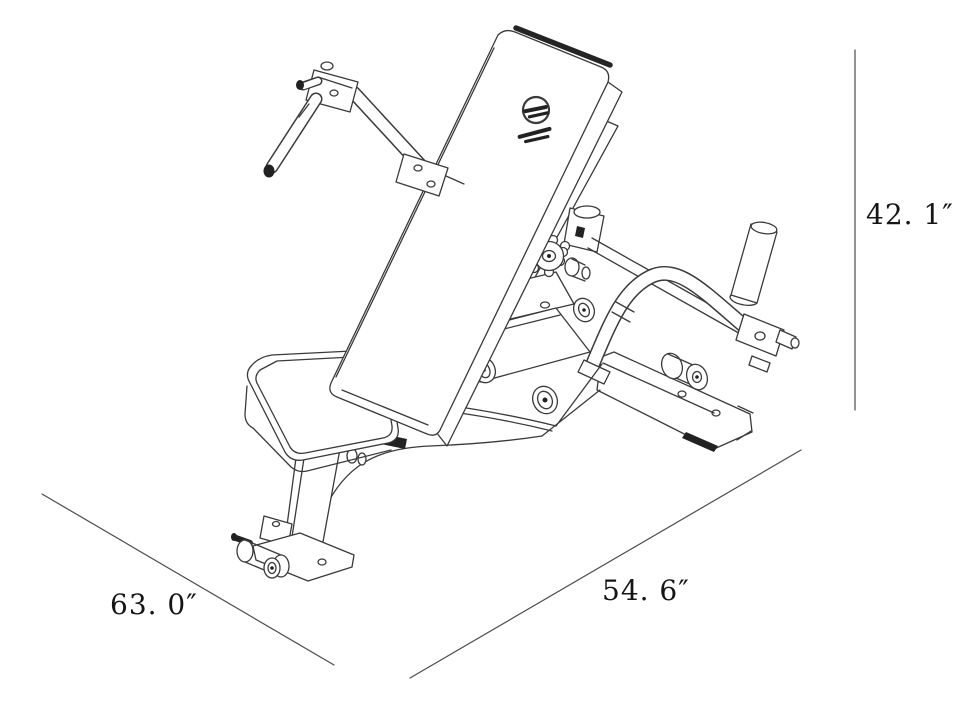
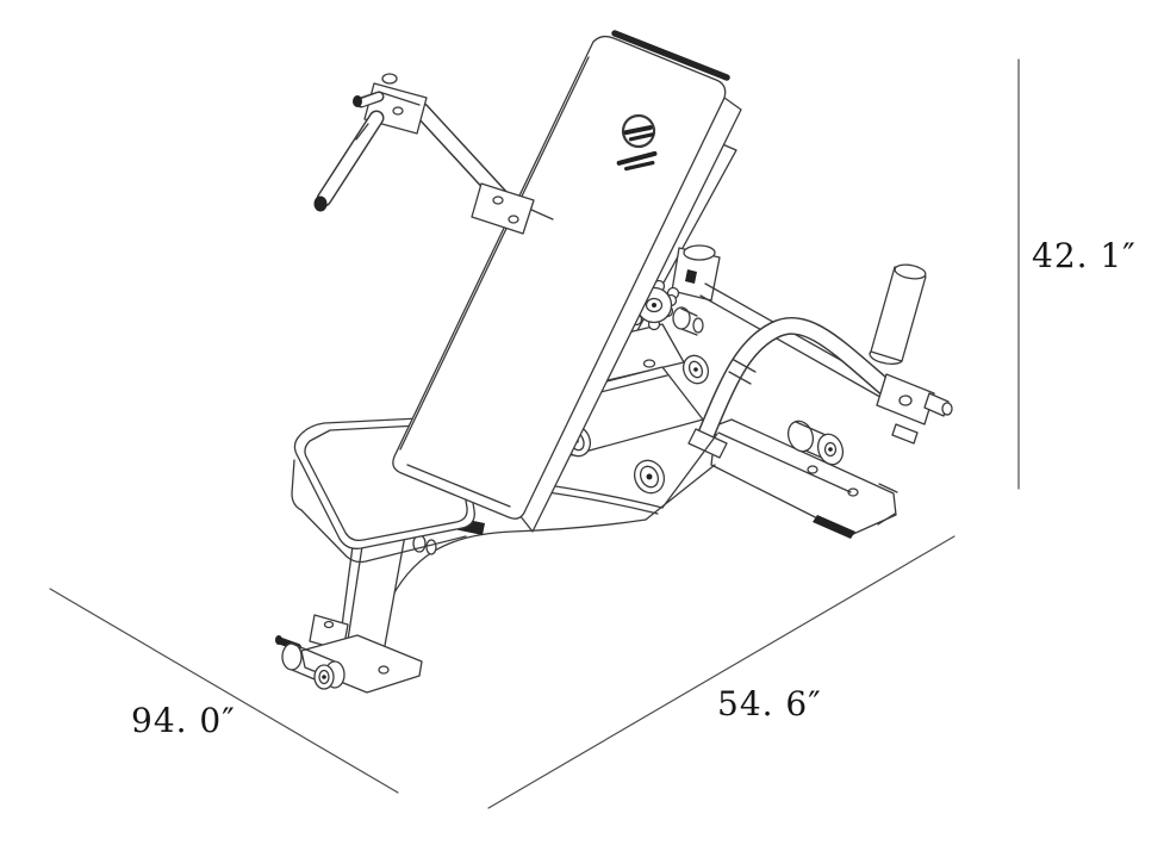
  42. 1″
- 63. 0″
+ 94. 0″
  54. 6″
